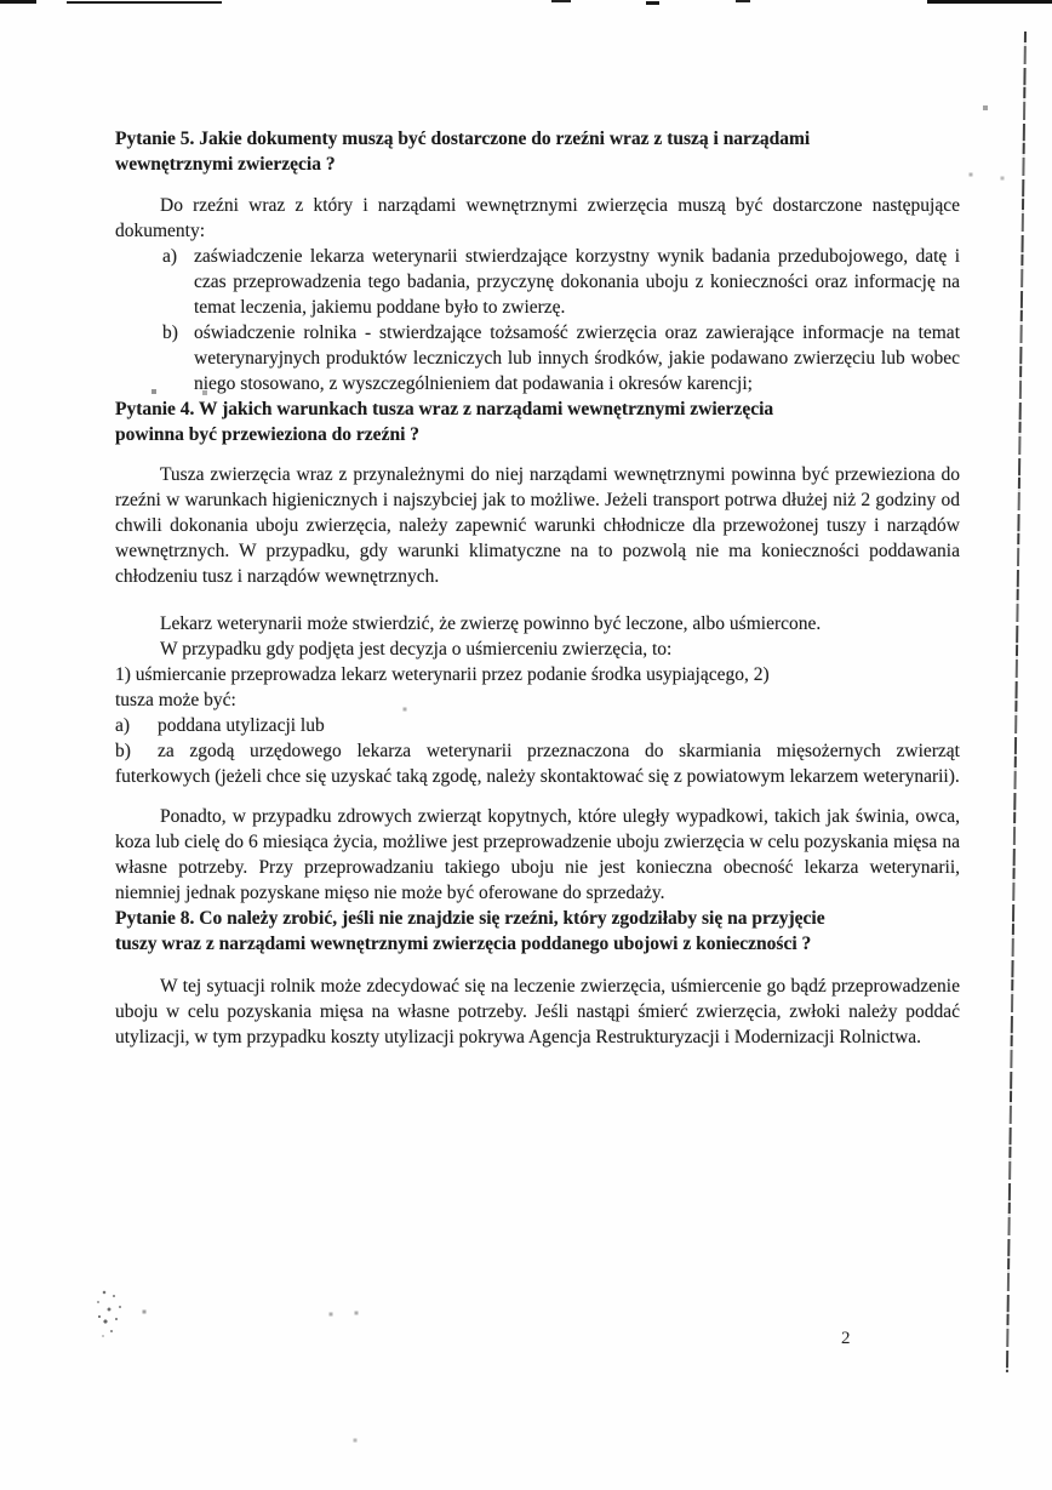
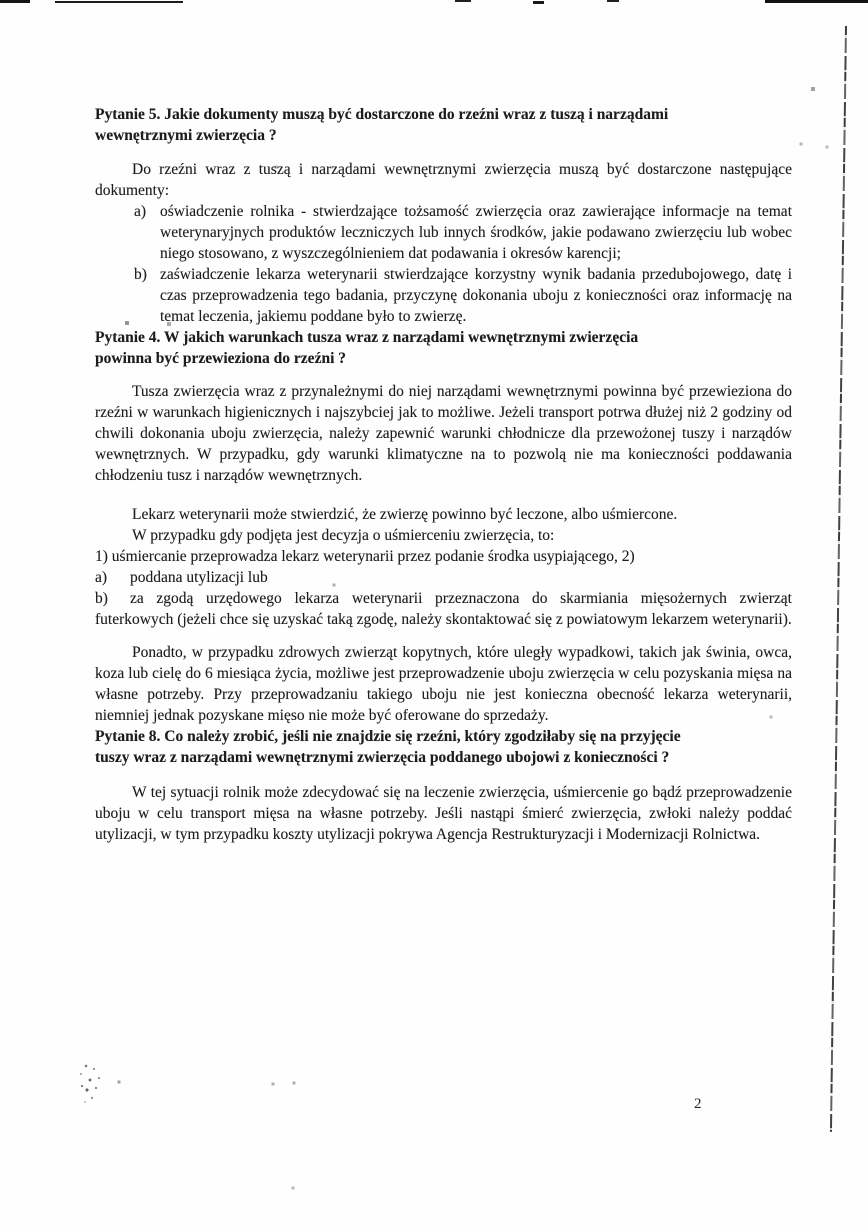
  Pytanie 5. Jakie dokumenty muszą być dostarczone do rzeźni wraz z tuszą i narządami
  wewnętrznymi zwierzęcia ?
- Do rzeźni wraz z który i narządami wewnętrznymi zwierzęcia muszą być dostarczone następujące dokumenty:
+ Do rzeźni wraz z tuszą i narządami wewnętrznymi zwierzęcia muszą być dostarczone następujące dokumenty:
  a)
- zaświadczenie lekarza weterynarii stwierdzające korzystny wynik badania przedubojowego, datę i czas przeprowadzenia tego badania, przyczynę dokonania uboju z konieczności oraz informację na temat leczenia, jakiemu poddane było to zwierzę.
+ oświadczenie rolnika - stwierdzające tożsamość zwierzęcia oraz zawierające informacje na temat weterynaryjnych produktów leczniczych lub innych środków, jakie podawano zwierzęciu lub wobec niego stosowano, z wyszczególnieniem dat podawania i okresów karencji;
  b)
- oświadczenie rolnika - stwierdzające tożsamość zwierzęcia oraz zawierające informacje na temat weterynaryjnych produktów leczniczych lub innych środków, jakie podawano zwierzęciu lub wobec niego stosowano, z wyszczególnieniem dat podawania i okresów karencji;
+ zaświadczenie lekarza weterynarii stwierdzające korzystny wynik badania przedubojowego, datę i czas przeprowadzenia tego badania, przyczynę dokonania uboju z konieczności oraz informację na temat leczenia, jakiemu poddane było to zwierzę.
  Pytanie 4. W jakich warunkach tusza wraz z narządami wewnętrznymi zwierzęcia
  powinna być przewieziona do rzeźni ?
  Tusza zwierzęcia wraz z przynależnymi do niej narządami wewnętrznymi powinna być przewieziona do rzeźni w warunkach higienicznych i najszybciej jak to możliwe. Jeżeli transport potrwa dłużej niż 2 godziny od chwili dokonania uboju zwierzęcia, należy zapewnić warunki chłodnicze dla przewożonej tuszy i narządów wewnętrznych. W przypadku, gdy warunki klimatyczne na to pozwolą nie ma konieczności poddawania chłodzeniu tusz i narządów wewnętrznych.
  Lekarz weterynarii może stwierdzić, że zwierzę powinno być leczone, albo uśmiercone.
  W przypadku gdy podjęta jest decyzja o uśmierceniu zwierzęcia, to:
  1) uśmiercanie przeprowadza lekarz weterynarii przez podanie środka usypiającego, 2)
- tusza może być:
  a) poddana utylizacji lub
  b) za zgodą urzędowego lekarza weterynarii przeznaczona do skarmiania mięsożernych zwierząt futerkowych (jeżeli chce się uzyskać taką zgodę, należy skontaktować się z powiatowym lekarzem weterynarii).
  Ponadto, w przypadku zdrowych zwierząt kopytnych, które uległy wypadkowi, takich jak świnia, owca, koza lub cielę do 6 miesiąca życia, możliwe jest przeprowadzenie uboju zwierzęcia w celu pozyskania mięsa na własne potrzeby. Przy przeprowadzaniu takiego uboju nie jest konieczna obecność lekarza weterynarii, niemniej jednak pozyskane mięso nie może być oferowane do sprzedaży.
  Pytanie 8. Co należy zrobić, jeśli nie znajdzie się rzeźni, który zgodziłaby się na przyjęcie
  tuszy wraz z narządami wewnętrznymi zwierzęcia poddanego ubojowi z konieczności ?
- W tej sytuacji rolnik może zdecydować się na leczenie zwierzęcia, uśmiercenie go bądź przeprowadzenie uboju w celu pozyskania mięsa na własne potrzeby. Jeśli nastąpi śmierć zwierzęcia, zwłoki należy poddać utylizacji, w tym przypadku koszty utylizacji pokrywa Agencja Restrukturyzacji i Modernizacji Rolnictwa.
+ W tej sytuacji rolnik może zdecydować się na leczenie zwierzęcia, uśmiercenie go bądź przeprowadzenie uboju w celu transport mięsa na własne potrzeby. Jeśli nastąpi śmierć zwierzęcia, zwłoki należy poddać utylizacji, w tym przypadku koszty utylizacji pokrywa Agencja Restrukturyzacji i Modernizacji Rolnictwa.
  2
